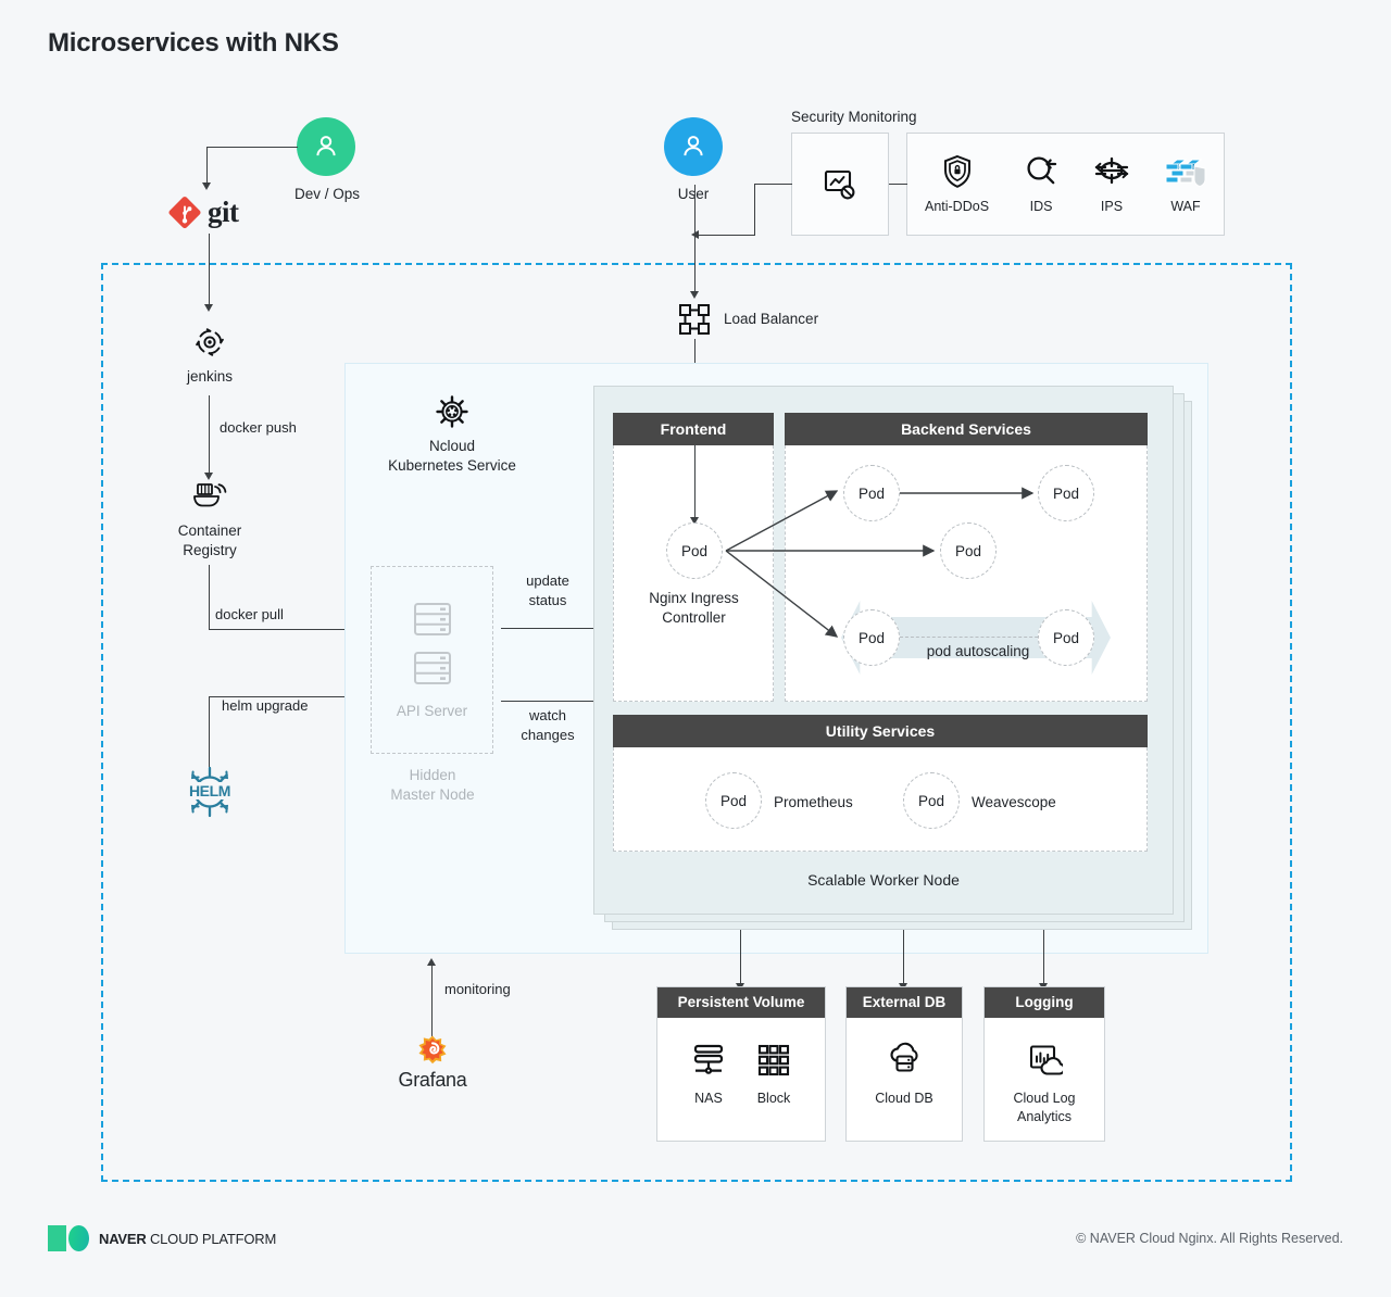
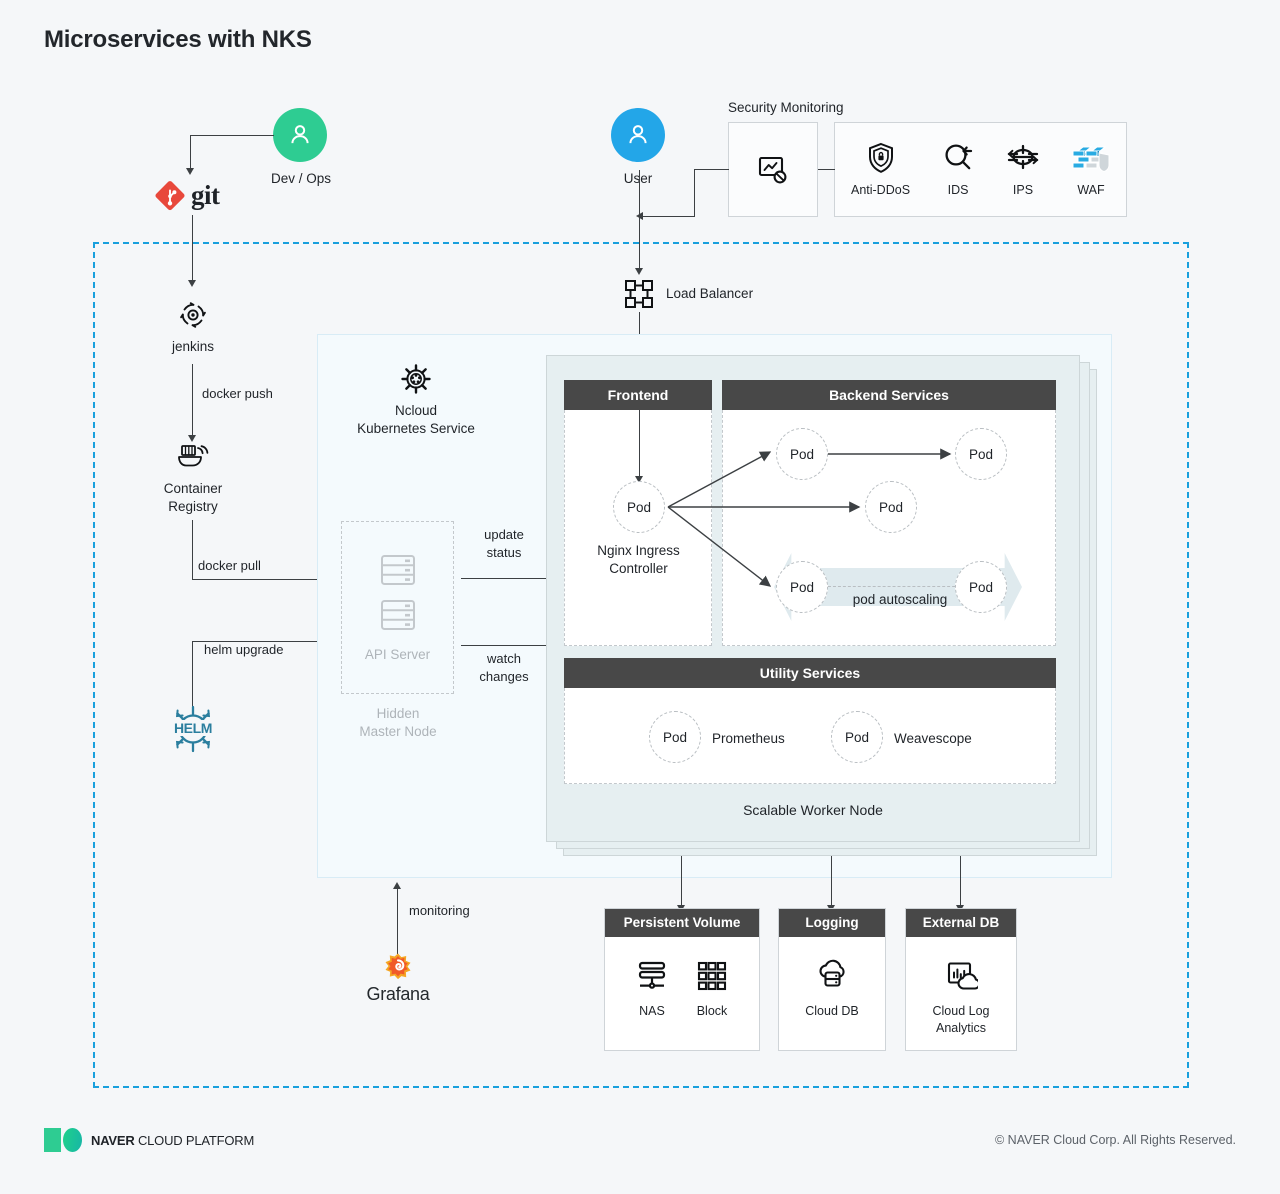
  Microservices with NKS
  Dev / Ops
  git
  jenkins
  docker push
  Container
  Registry
  docker pull
  helm upgrade
  HELM
  User
  Security Monitoring
  Anti-DDoS
  IDS
  IPS
  WAF
  Load Balancer
  Ncloud
  Kubernetes Service
  API Server
  Hidden
  Master Node
  update
  status
  watch
  changes
  Frontend
  Pod
  Nginx Ingress
  Controller
  Backend Services
  Pod
  Pod
  Pod
  Pod
  Pod
  pod autoscaling
  Utility Services
  Pod
  Prometheus
  Pod
  Weavescope
  Scalable Worker Node
  monitoring
  Grafana
  Persistent Volume
  NAS
  Block
- External DB
+ Logging
  Cloud DB
- Logging
+ External DB
  Cloud Log
  Analytics
  NAVER CLOUD PLATFORM
- © NAVER Cloud Nginx. All Rights Reserved.
+ © NAVER Cloud Corp. All Rights Reserved.
